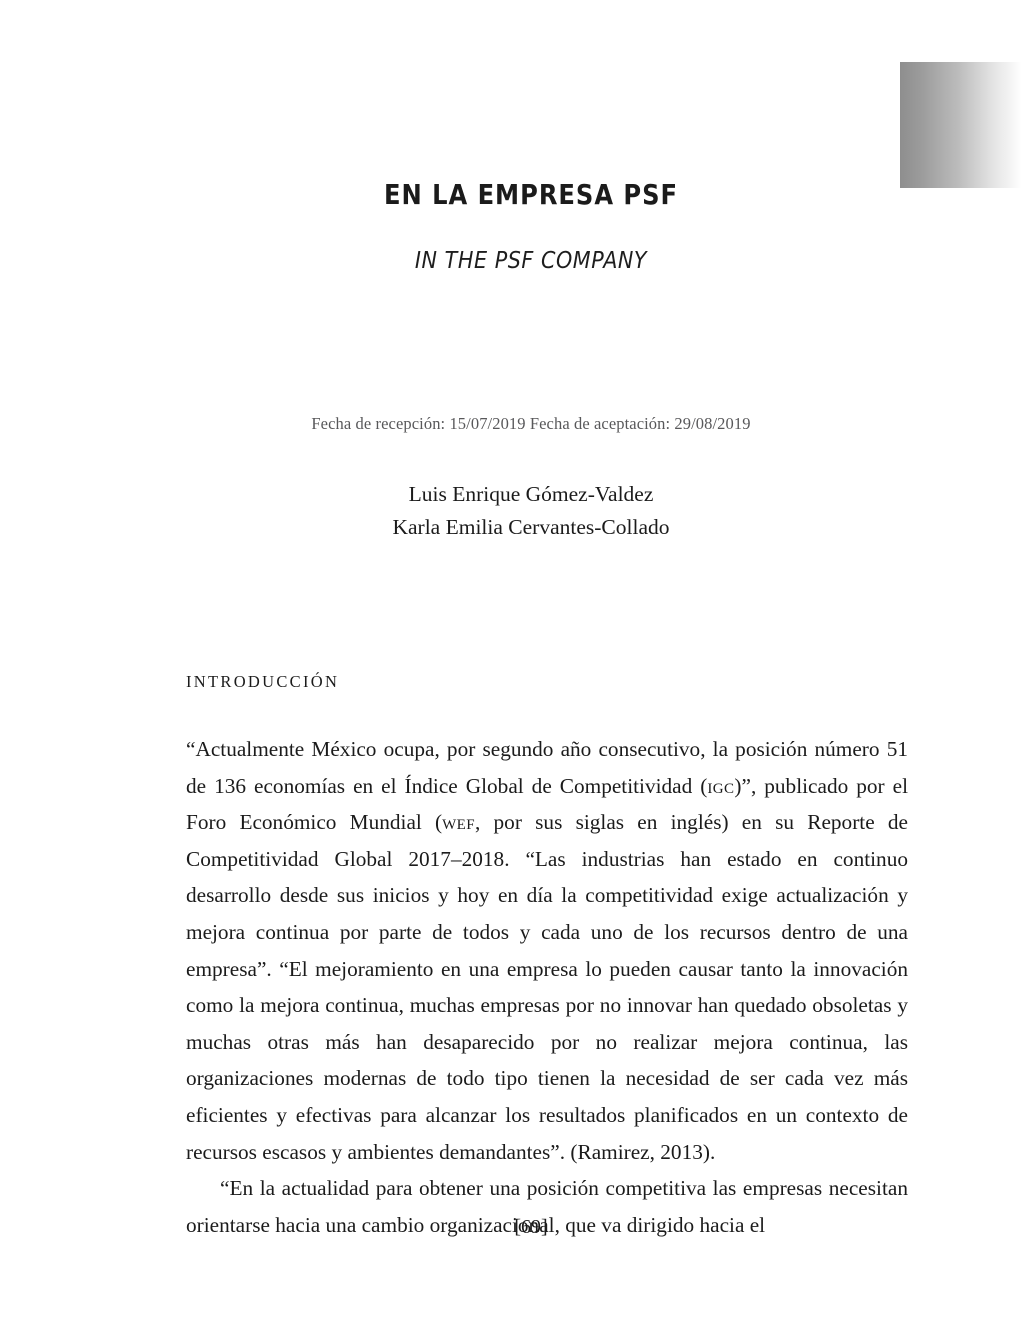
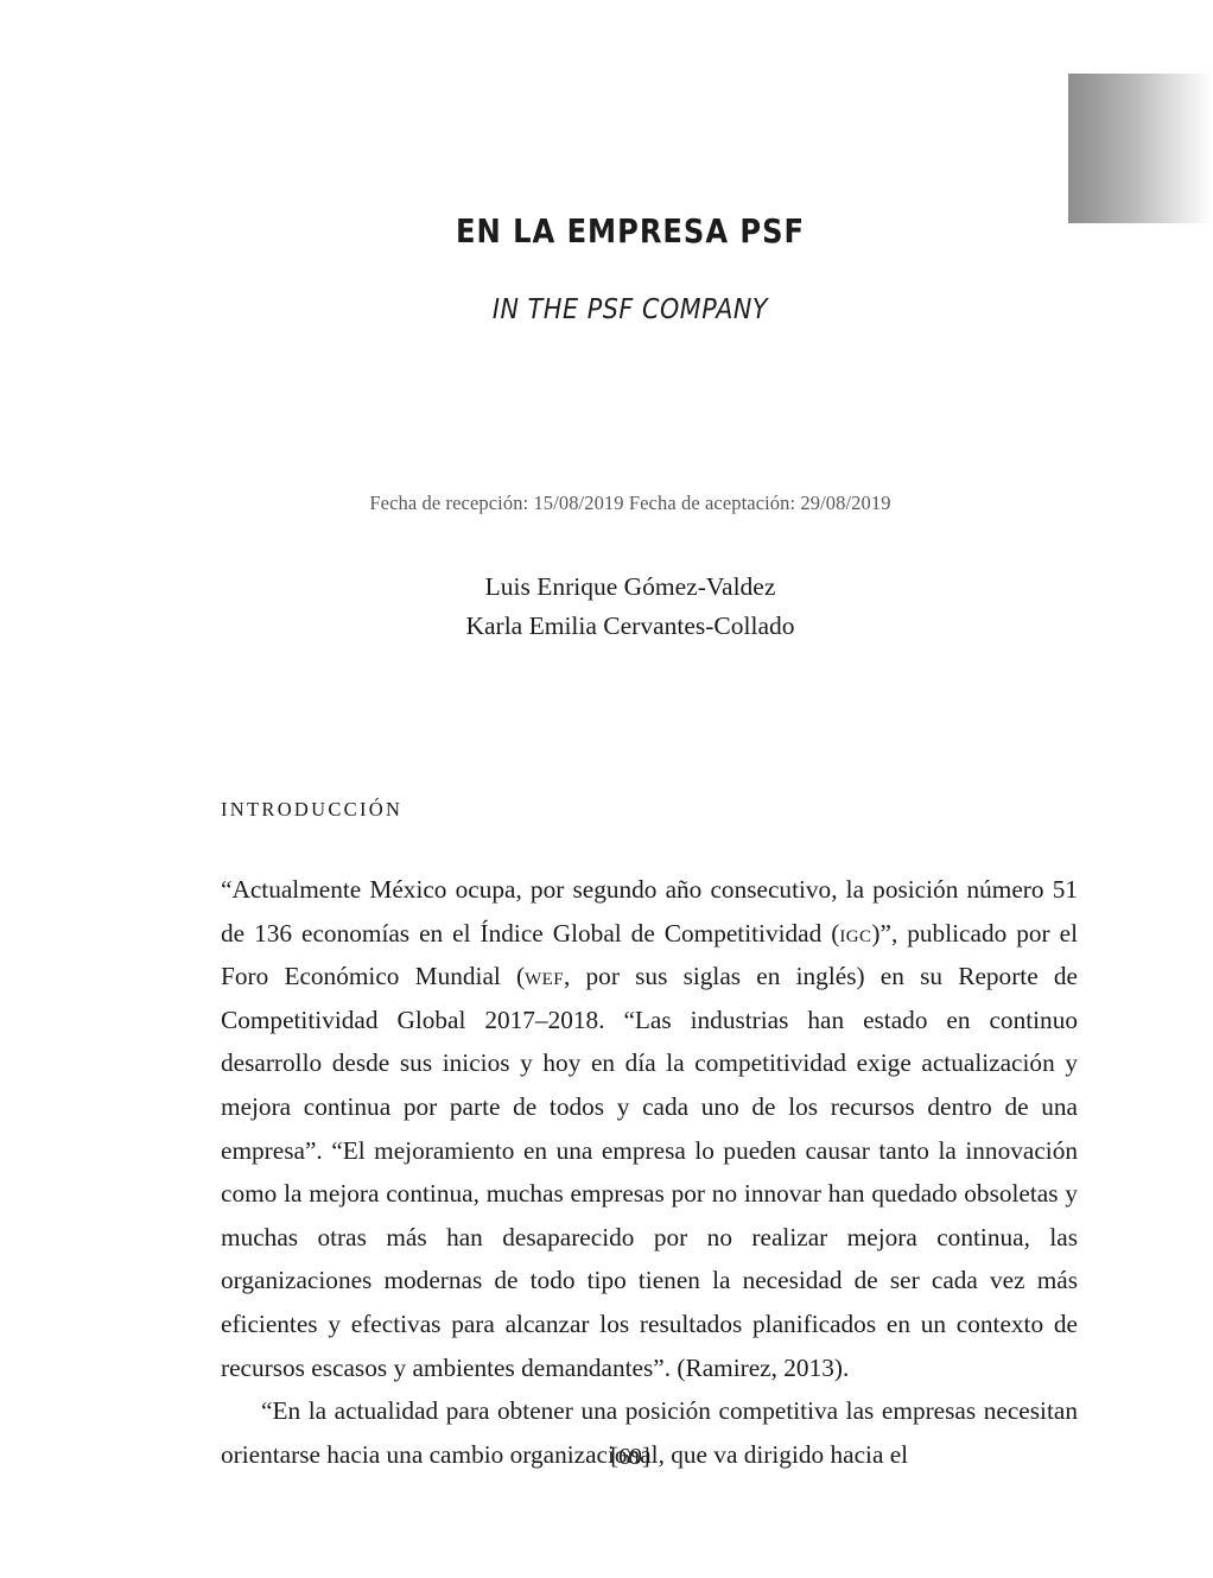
  EN LA EMPRESA PSF
  IN THE PSF COMPANY
- Fecha de recepción: 15/07/2019 Fecha de aceptación: 29/08/2019
+ Fecha de recepción: 15/08/2019 Fecha de aceptación: 29/08/2019
  Luis Enrique Gómez-Valdez
  Karla Emilia Cervantes-Collado
  INTRODUCCIÓN
  “Actualmente México ocupa, por segundo año consecutivo, la posición número 51 de 136 economías en el Índice Global de Competitividad (igc)”, publicado por el Foro Económico Mundial (wef, por sus siglas en inglés) en su Reporte de Competitividad Global 2017–2018. “Las industrias han estado en continuo desarrollo desde sus inicios y hoy en día la competitividad exige actualización y mejora continua por parte de todos y cada uno de los recursos dentro de una empresa”. “El mejoramiento en una empresa lo pueden causar tanto la innovación como la mejora continua, muchas empresas por no innovar han quedado obsoletas y muchas otras más han desaparecido por no realizar mejora continua, las organizaciones modernas de todo tipo tienen la necesidad de ser cada vez más eficientes y efectivas para alcanzar los resultados planificados en un contexto de recursos escasos y ambientes demandantes”. (Ramirez, 2013).
  “En la actualidad para obtener una posición competitiva las empresas necesitan orientarse hacia una cambio organizacional, que va dirigido hacia el
  [69]
